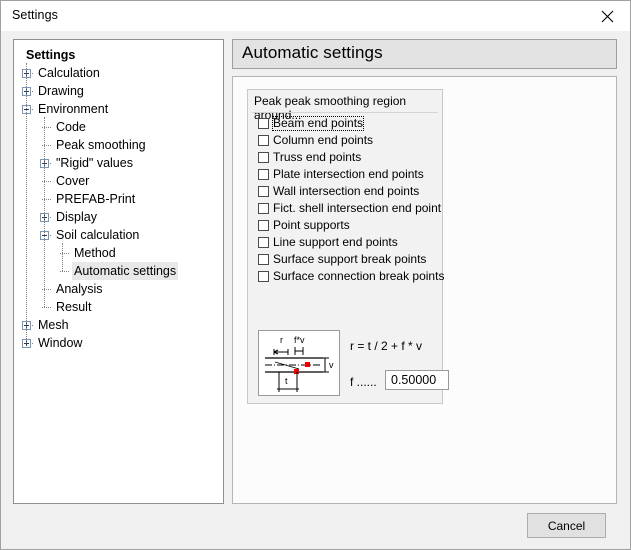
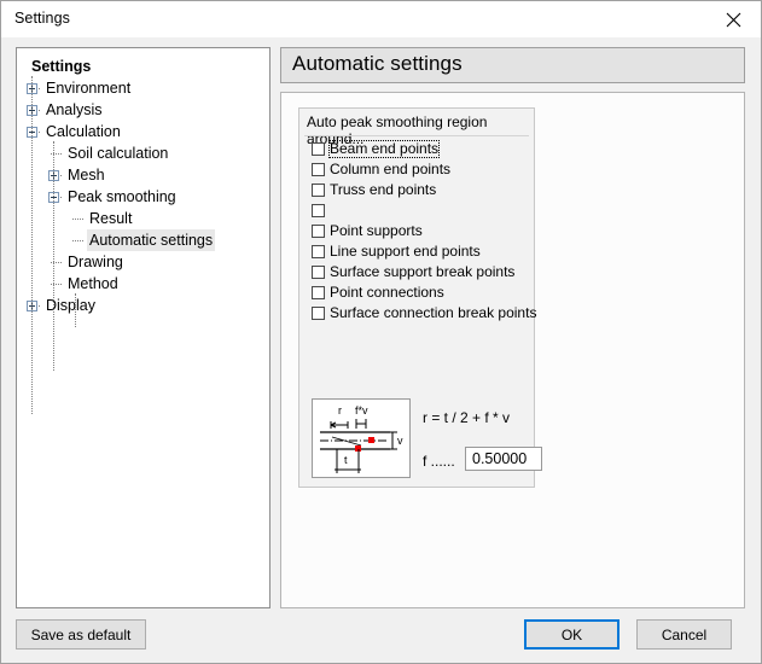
  Settings
  Settings
- Calculation
+ Environment
- Drawing
+ Analysis
- Environment
+ Calculation
- Code
- Peak smoothing
+ Soil calculation
- "Rigid" values
- Cover
- PREFAB-Print
- Display
+ Mesh
- Soil calculation
+ Peak smoothing
- Method
+ Result
  Automatic settings
- Analysis
+ Drawing
- Result
+ Method
- Mesh
+ Display
- Window
  Automatic settings
- Peak peak smoothing region around...
+ Auto peak smoothing region around...
  Beam end points
  Column end points
  Truss end points
- Plate intersection end points
- Wall intersection end points
- Fict. shell intersection end point
  Point supports
  Line support end points
  Surface support break points
+ Point connections
  Surface connection break points
  r
  f*v
  v
  t
  r = t / 2 + f * v
  f ......
  0.50000
+ Save as default
+ OK
  Cancel
